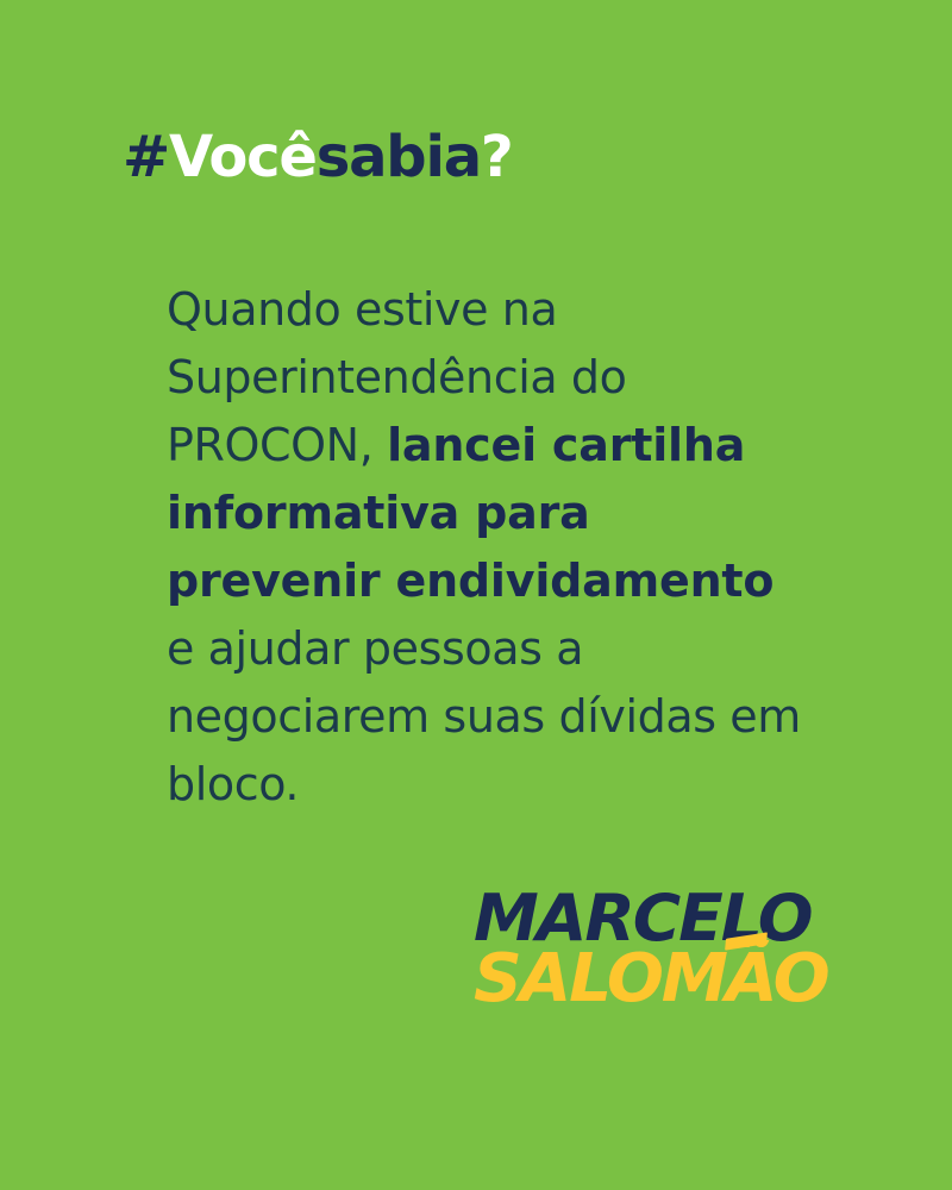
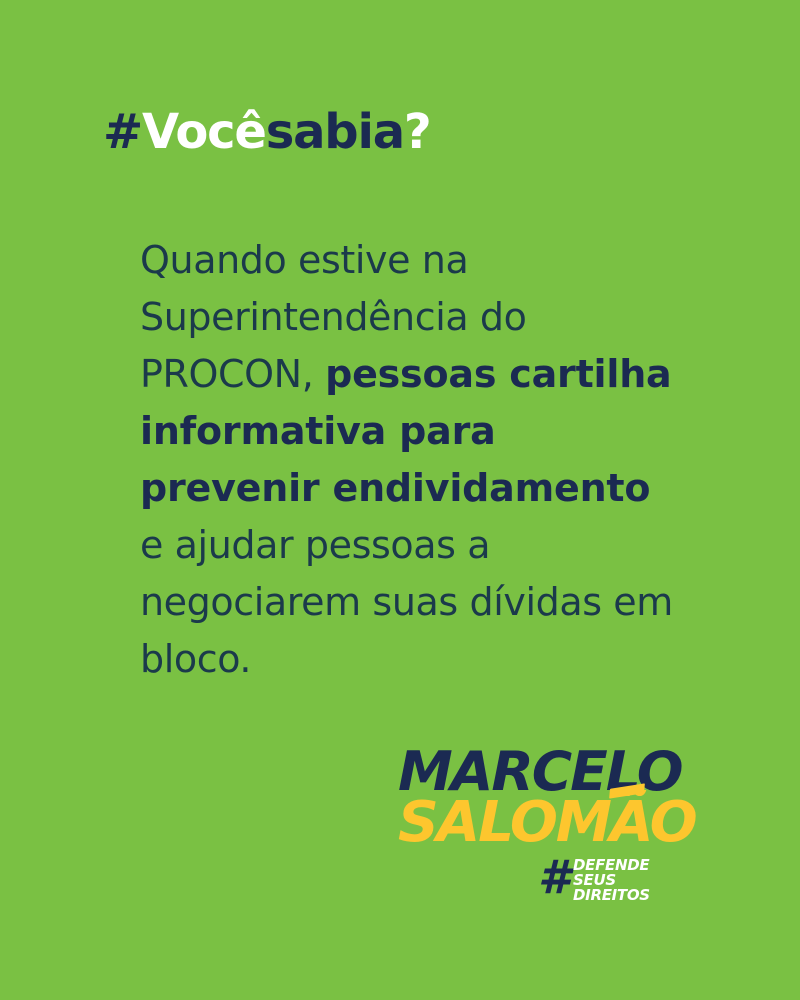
  #Vocêsabia?
- Quando estive na Superintendência do PROCON, lancei cartilha informativa para prevenir endividamento e ajudar pessoas a negociarem suas dívidas em bloco.
+ Quando estive na Superintendência do PROCON, pessoas cartilha informativa para prevenir endividamento e ajudar pessoas a negociarem suas dívidas em bloco.
  MARCELO
  SALOMÃO
+ #
+ DEFENDE
+ SEUS
+ DIREITOS
